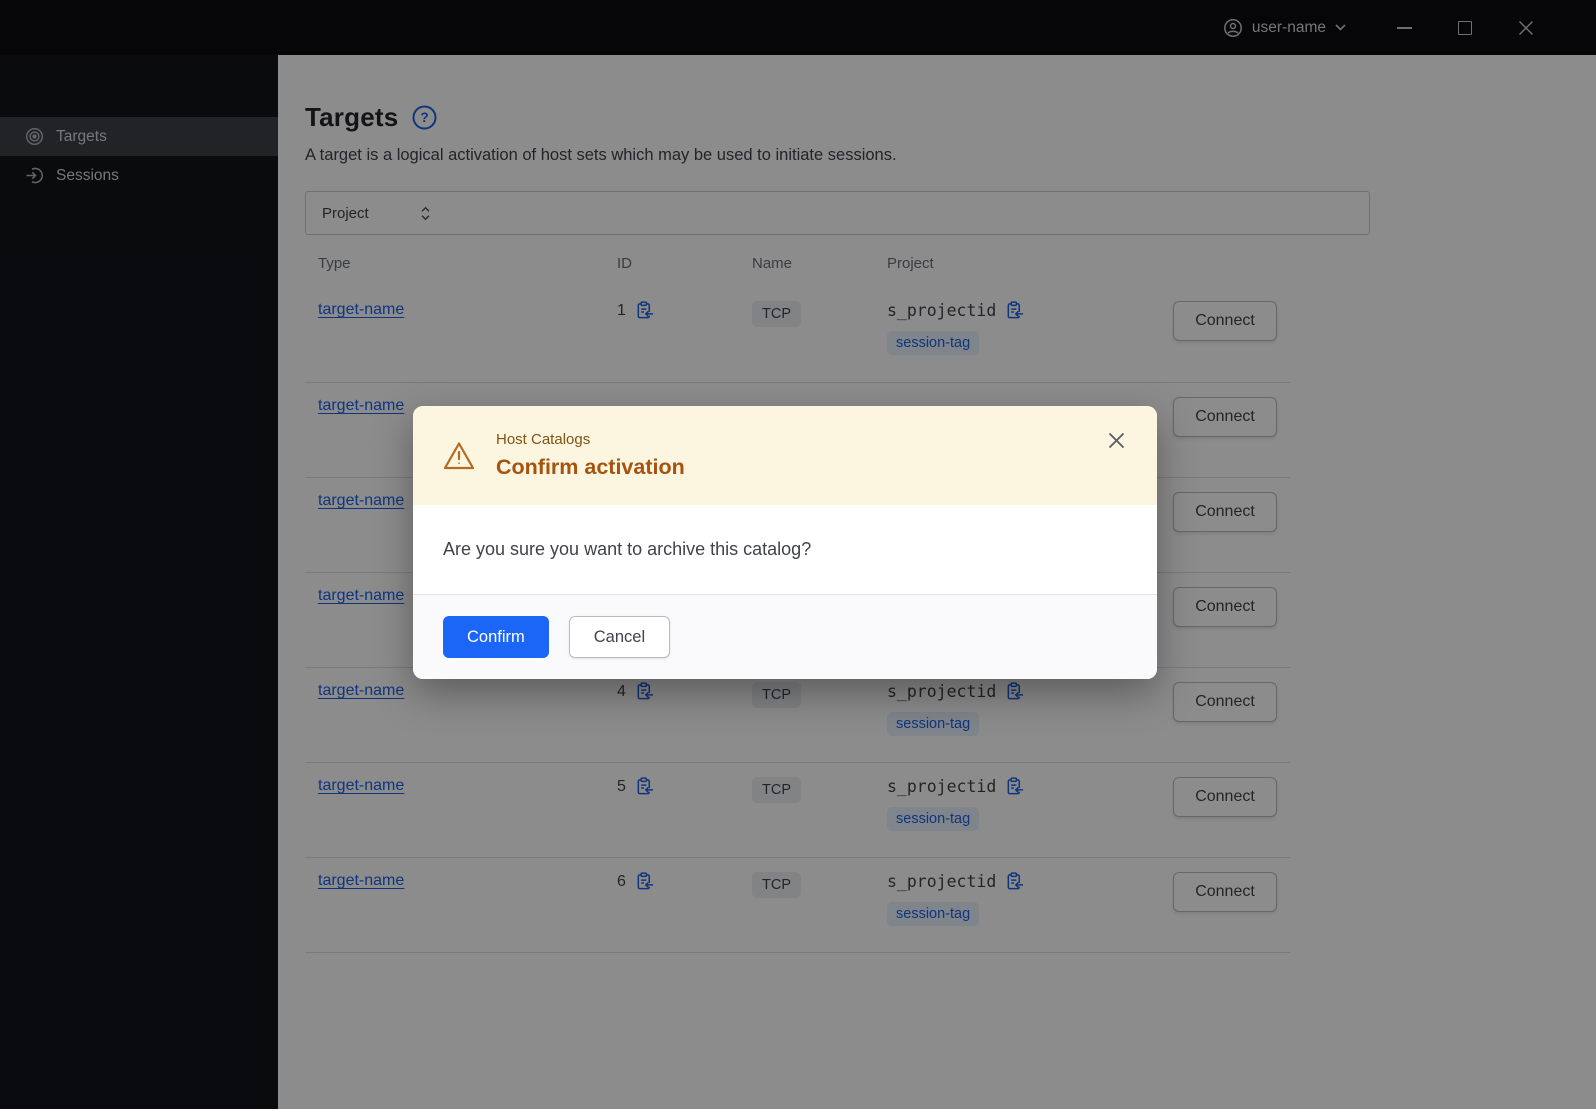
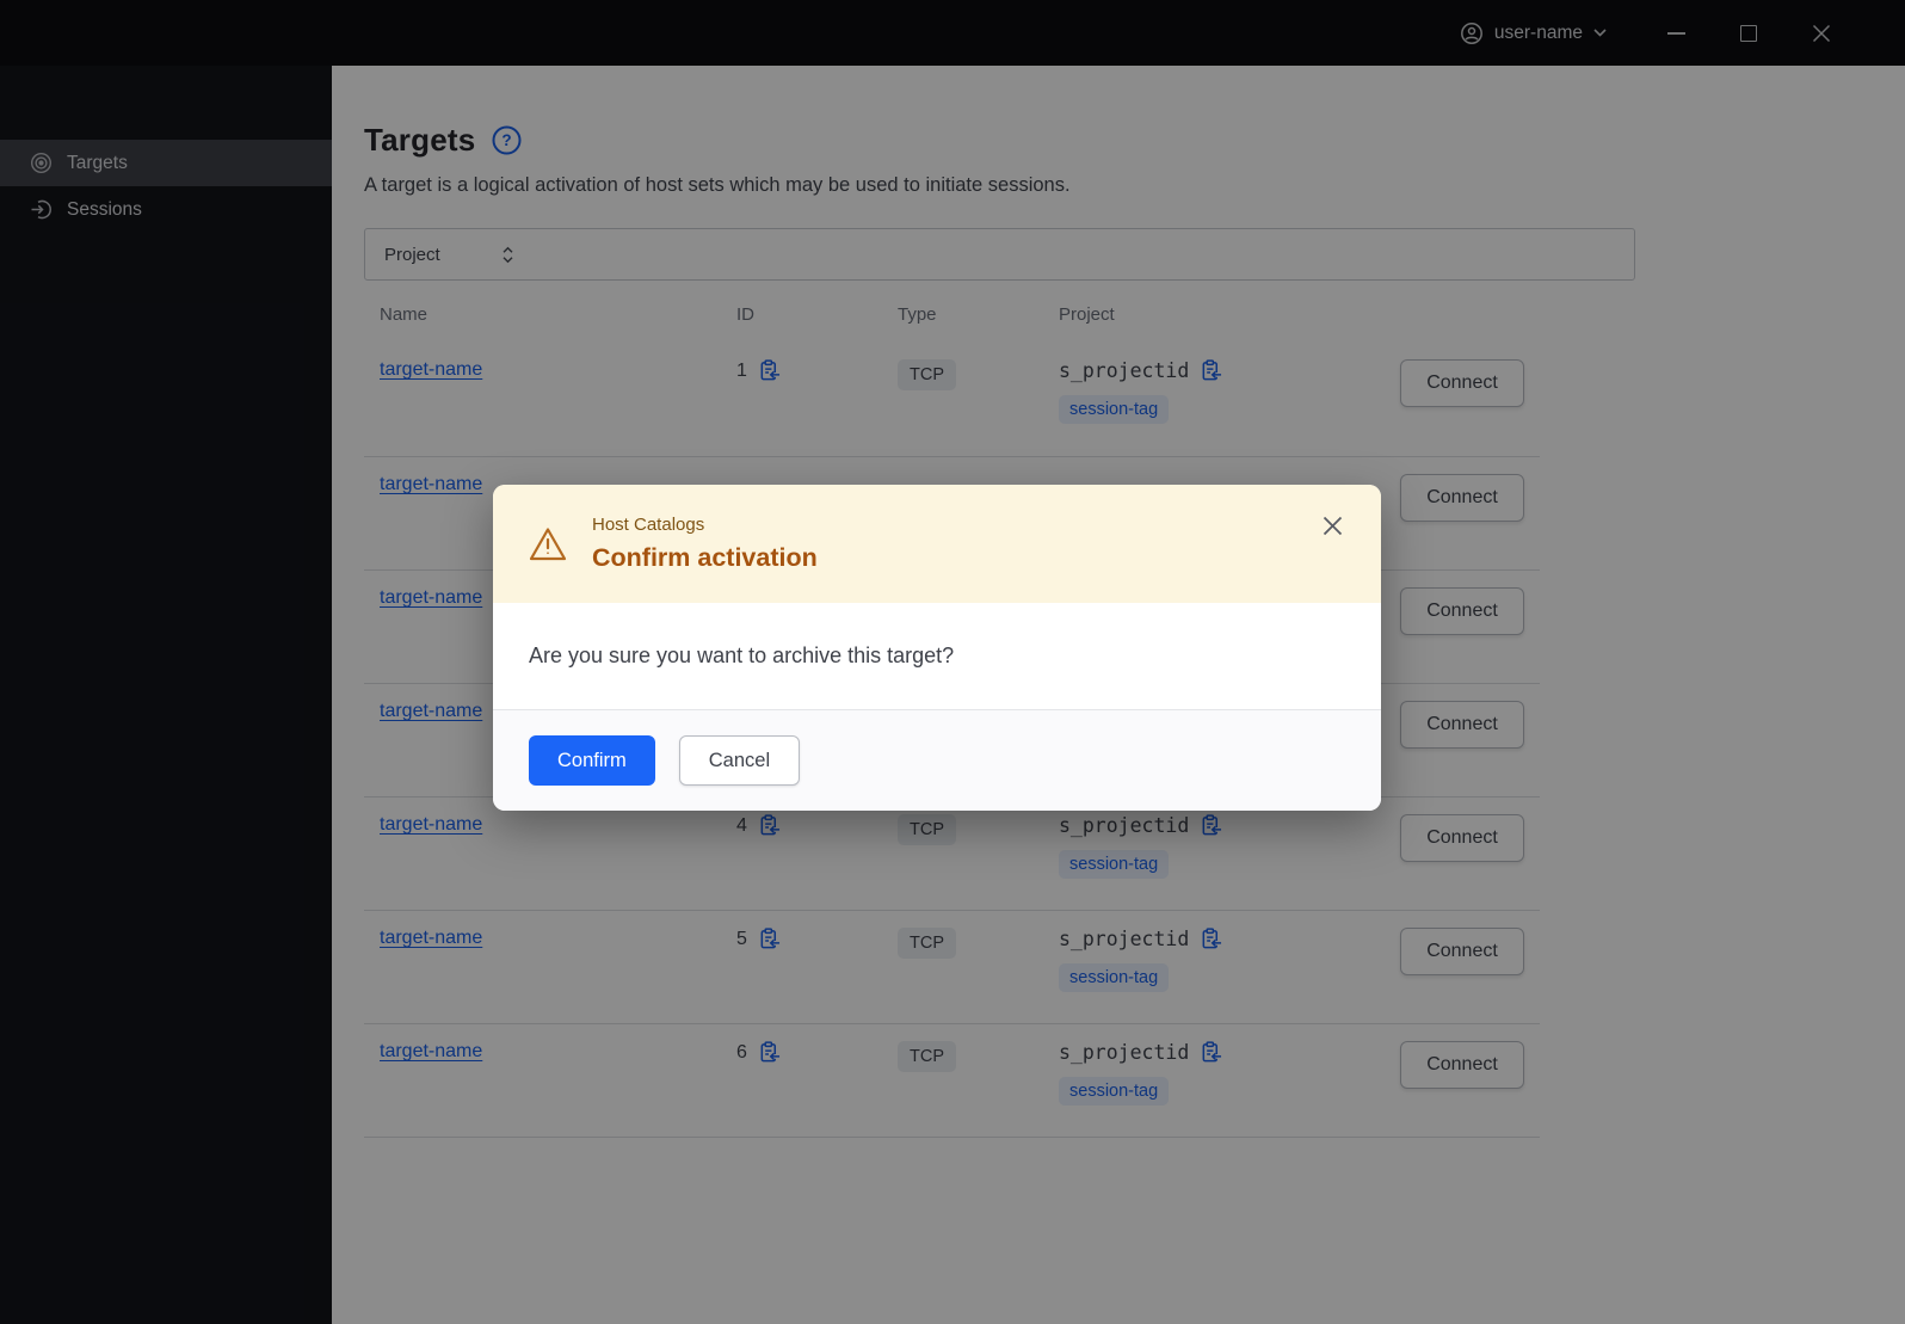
  user-name
  Targets
  Sessions
  Targets
  ?
  A target is a logical activation of host sets which may be used to initiate sessions.
  Project
- Type
+ Name
  ID
- Name
+ Type
  Project
  target-name
  1
  TCP
  s_projectid
  session-tag
  Connect
  target-name
  Connect
  target-name
  Connect
  target-name
  Connect
  target-name
  4
  TCP
  s_projectid
  session-tag
  Connect
  target-name
  5
  TCP
  s_projectid
  session-tag
  Connect
  target-name
  6
  TCP
  s_projectid
  session-tag
  Connect
  Host Catalogs
  Confirm activation
- Are you sure you want to archive this catalog?
+ Are you sure you want to archive this target?
  Confirm
  Cancel
